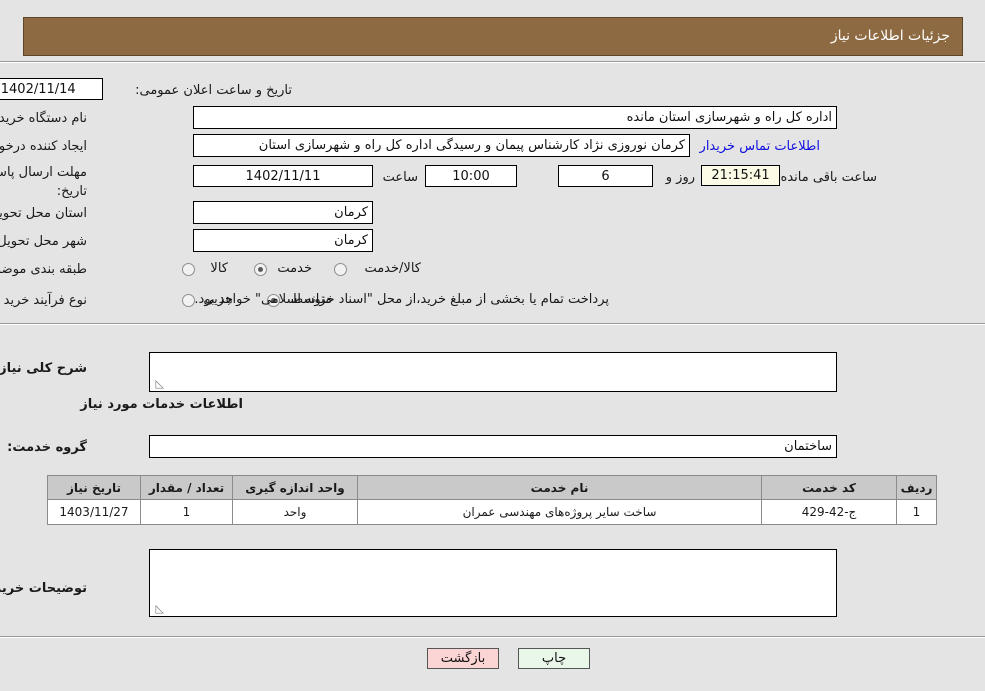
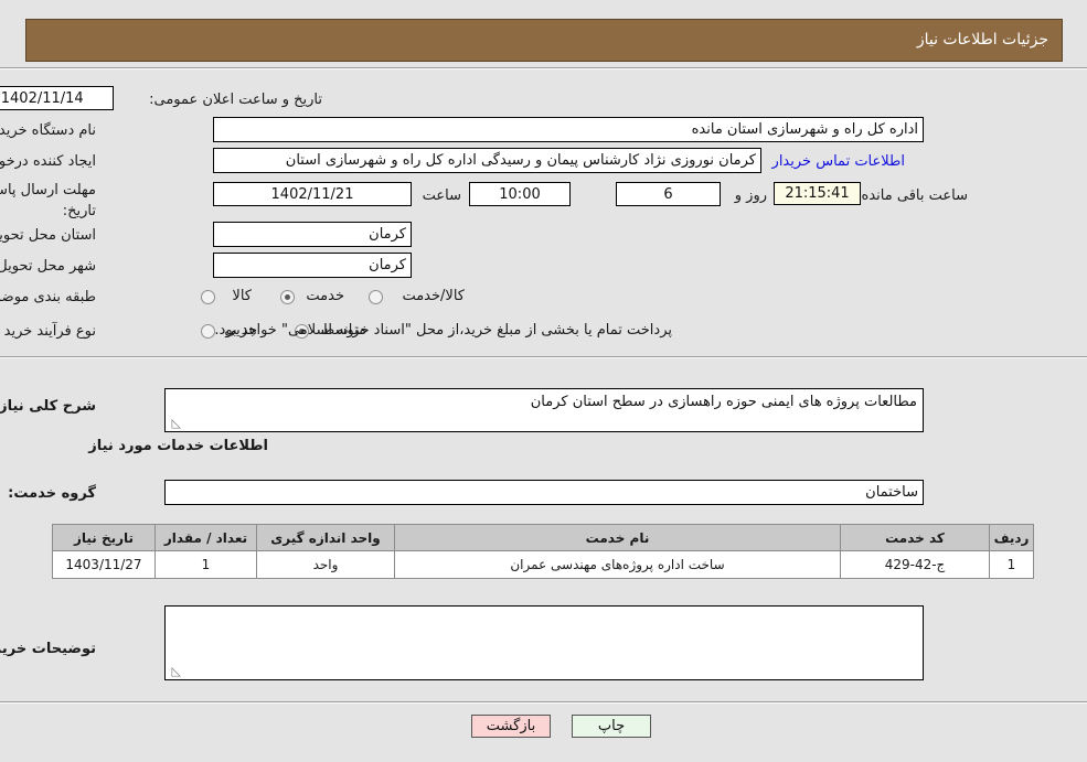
  جزئیات اطلاعات نیاز
  تاریخ و ساعت اعلان عمومی:
  نام دستگاه خرید
  اداره کل راه و شهرسازی استان مانده
  ایجاد کننده درخو
  کرمان نوروزی نژاد کارشناس پیمان و رسیدگی اداره کل راه و شهرسازی استان
  اطلاعات تماس خریدار
  مهلت ارسال پاس
  تاریخ:
- 1402/11/11
+ 1402/11/21
  ساعت
  10:00
  6
  روز و
  21:15:41
  ساعت باقی مانده
  استان محل تحوی
  کرمان
  شهر محل تحویل
  کرمان
  طبقه بندی موض
  کالا
  خدمت
  کالا/خدمت
  نوع فرآیند خرید
  جزیی
  متوسط
  پرداخت تمام یا بخشی از مبلغ خرید،از محل "اسناد خزانه اسلامی" خواهد بود.
  شرح کلی نیاز
+ مطالعات پروژه های ایمنی حوزه راهسازی در سطح استان کرمان
  ◺
  اطلاعات خدمات مورد نیاز
  گروه خدمت:
  ساختمان
  ردیف	کد خدمت	نام خدمت	واحد اندازه گیری	تعداد / مقدار	تاریخ نیاز
- 1	ج-42-429	ساخت سایر پروژه‌های مهندسی عمران	واحد	1	1403/11/27
+ 1	ج-42-429	ساخت اداره پروژه‌های مهندسی عمران	واحد	1	1403/11/27
  توضیحات خری
  ◺
  چاپ
  بازگشت
